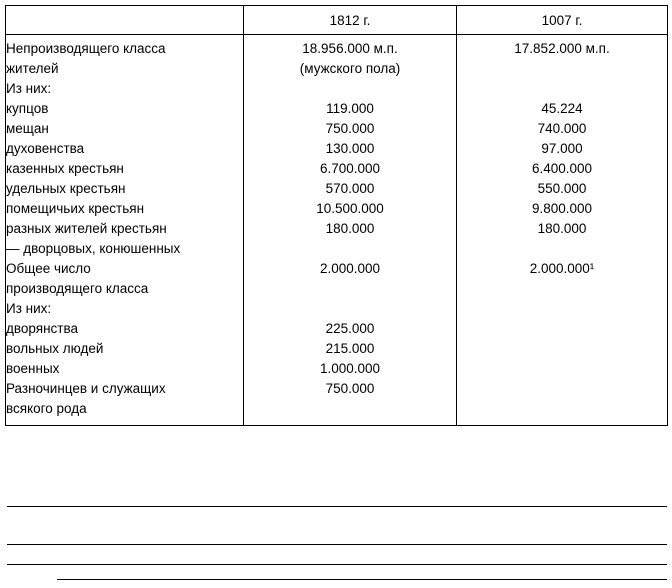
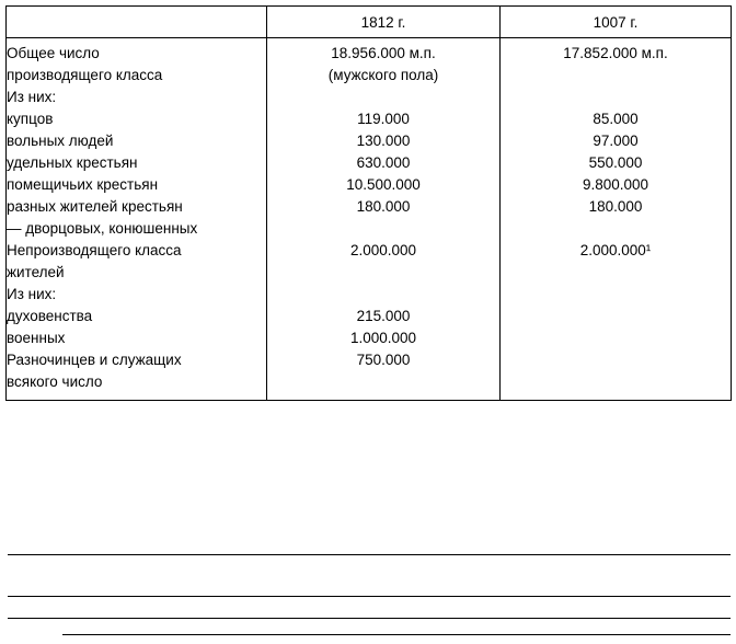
  	1812 г.	1007 г.
- Непроизводящего класса жителей	18.956.000 м.п. (мужского пола)	17.852.000 м.п.
+ Общее число производящего класса	18.956.000 м.п. (мужского пола)	17.852.000 м.п.
  Из них:
- купцов	119.000	45.224
+ купцов	119.000	85.000
- мещан	750.000	740.000
- духовенства	130.000	97.000
+ вольных людей	130.000	97.000
- казенных крестьян	6.700.000	6.400.000
- удельных крестьян	570.000	550.000
+ удельных крестьян	630.000	550.000
  помещичьих крестьян	10.500.000	9.800.000
  разных жителей крестьян — дворцовых, конюшенных	180.000	180.000
- Общее число производящего класса	2.000.000	2.000.000¹
+ Непроизводящего класса жителей	2.000.000	2.000.000¹
  Из них:
- дворянства	225.000
- вольных людей	215.000
+ духовенства	215.000
  военных	1.000.000
- Разночинцев и служащих всякого рода	750.000
+ Разночинцев и служащих всякого число	750.000
